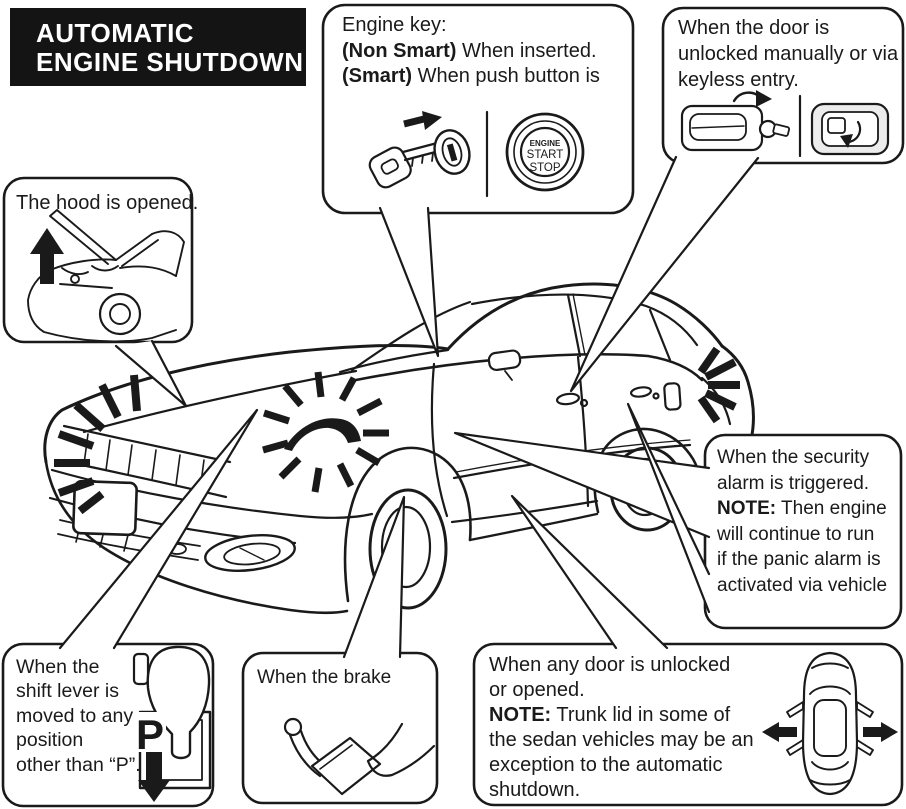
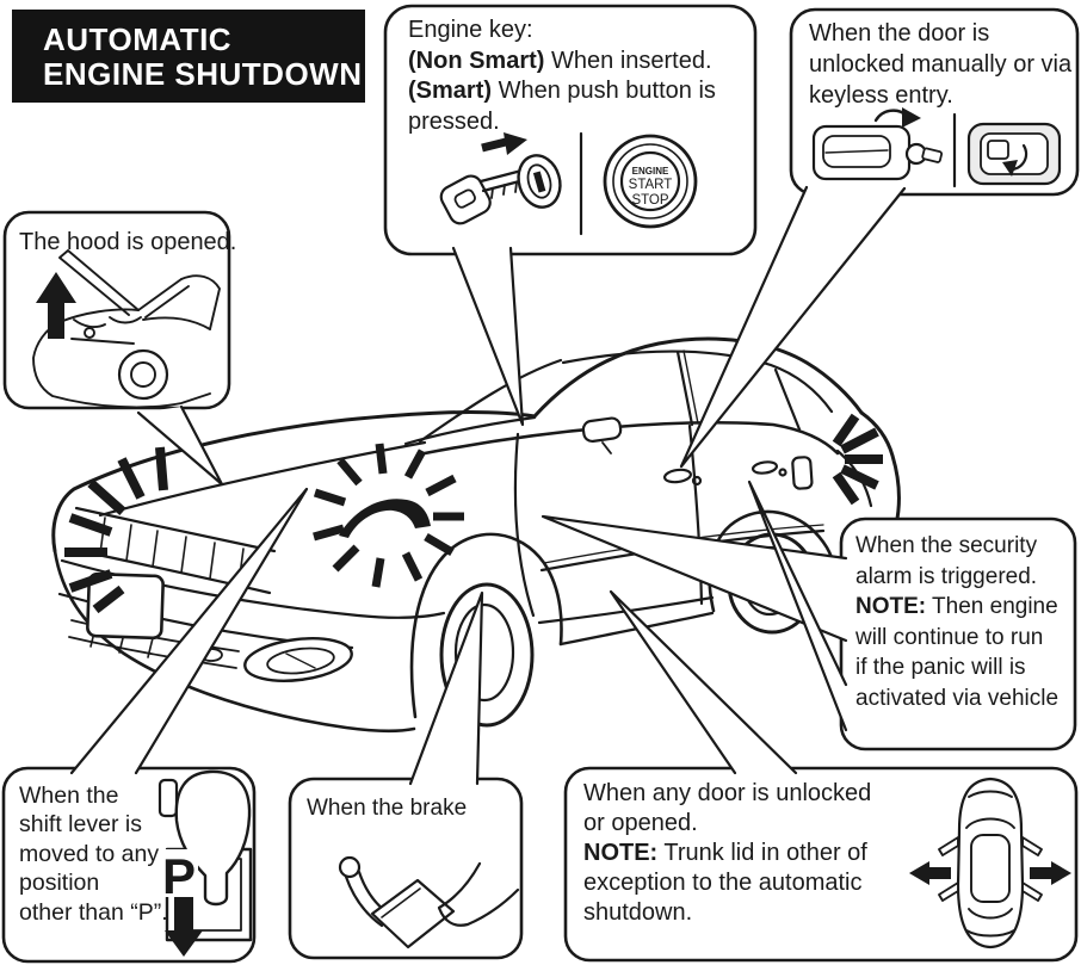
  ENGINE
  START
  STOP
  P
  AUTOMATIC
  ENGINE SHUTDOWN
  Engine key:
  (Non Smart) When inserted.
  (Smart) When push button is
+ pressed.
  When the door is
  unlocked manually or via
  keyless entry.
  The hood is opened.
  When the security
  alarm is triggered.
  NOTE: Then engine
  will continue to run
- if the panic alarm is
+ if the panic will is
  activated via vehicle
  When the
  shift lever is
  moved to any
  position
  other than “P”.
  When the brake
  When any door is unlocked
  or opened.
- NOTE: Trunk lid in some of
+ NOTE: Trunk lid in other of
- the sedan vehicles may be an
  exception to the automatic
  shutdown.
